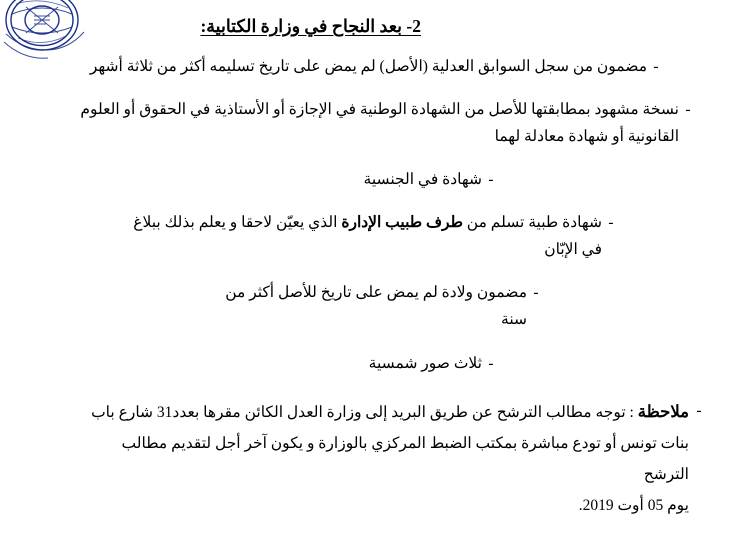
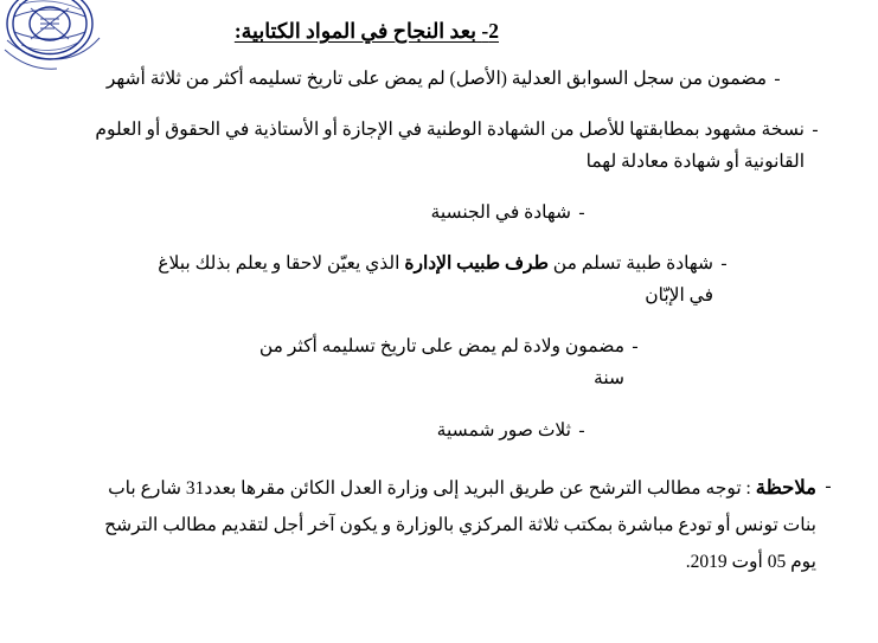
- 2- بعد النجاح في وزارة الكتابية:
+ 2- بعد النجاح في المواد الكتابية:
  -
  مضمون من سجل السوابق العدلية (الأصل) لم يمض على تاريخ تسليمه أكثر من ثلاثة أشهر
  -
  نسخة مشهود بمطابقتها للأصل من الشهادة الوطنية في الإجازة أو الأستاذية في الحقوق أو العلوم
  القانونية أو شهادة معادلة لهما
  -
  شهادة في الجنسية
  -
  شهادة طبية تسلم من طرف طبيب الإدارة الذي يعيّن لاحقا و يعلم بذلك ببلاغ في الإبّان
  -
- مضمون ولادة لم يمض على تاريخ للأصل أكثر من سنة
+ مضمون ولادة لم يمض على تاريخ تسليمه أكثر من سنة
  -
  ثلاث صور شمسية
  -
  ملاحظة : توجه مطالب الترشح عن طريق البريد إلى وزارة العدل الكائن مقرها بعدد31 شارع باب
- بنات تونس أو تودع مباشرة بمكتب الضبط المركزي بالوزارة و يكون آخر أجل لتقديم مطالب الترشح
+ بنات تونس أو تودع مباشرة بمكتب ثلاثة المركزي بالوزارة و يكون آخر أجل لتقديم مطالب الترشح
  يوم 05 أوت 2019.
